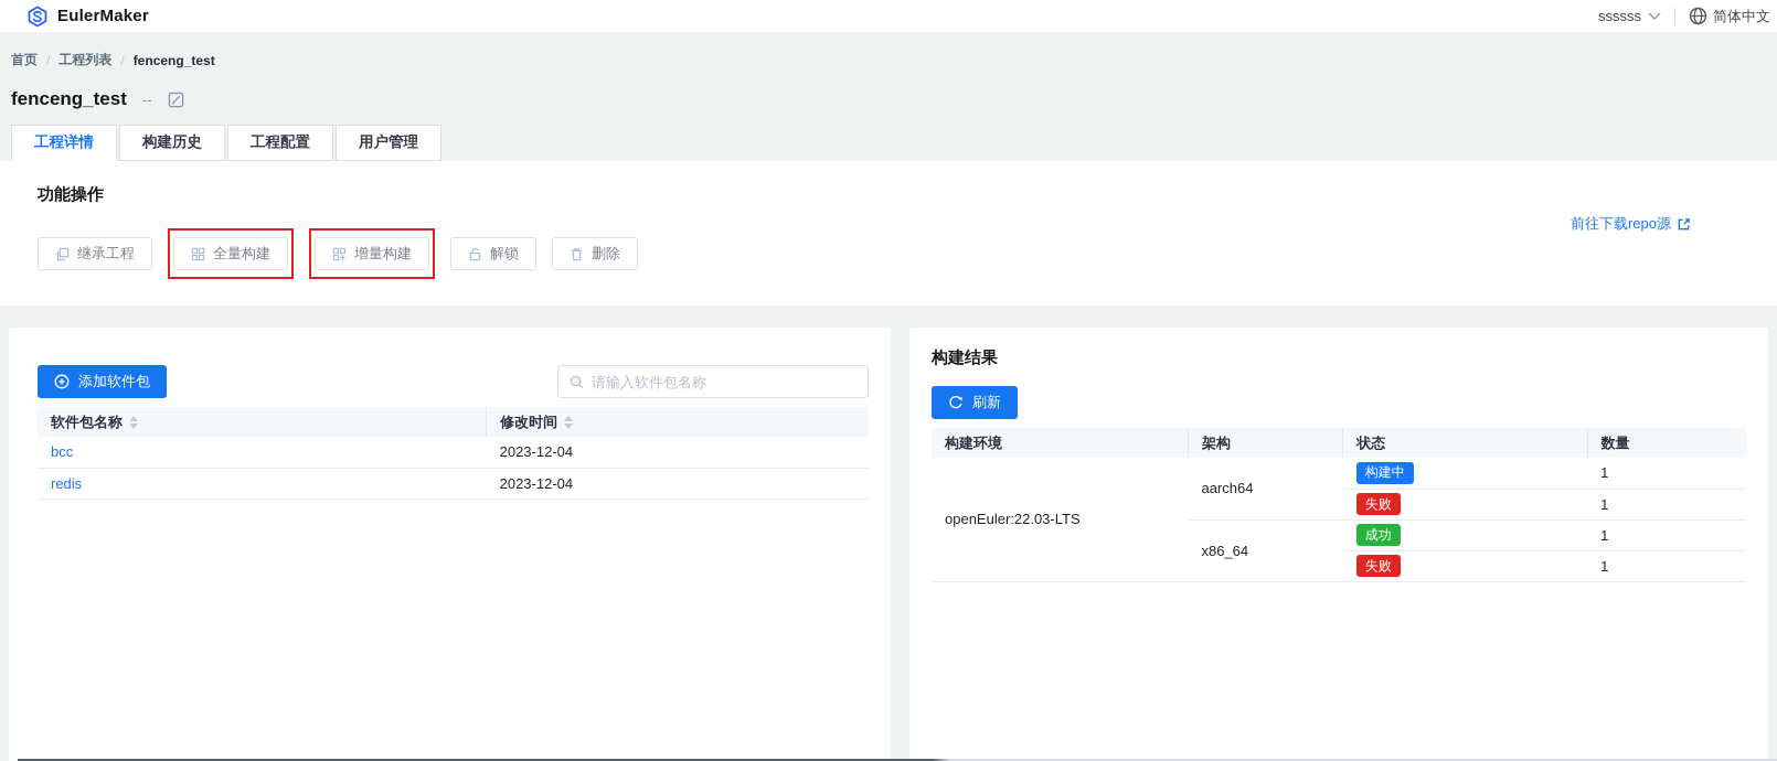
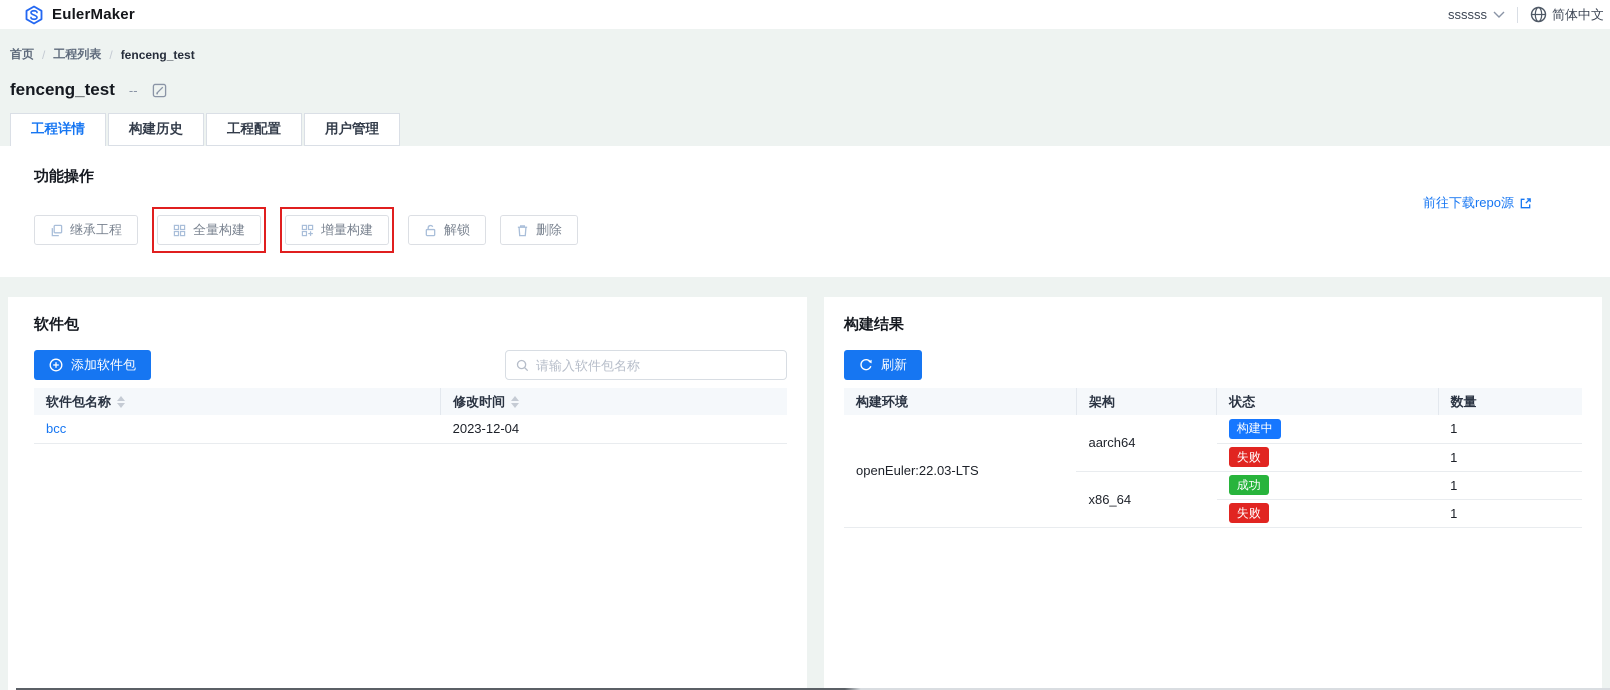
  EulerMaker
  ssssss
  简体中文
  首页
  /
  工程列表
  /
  fenceng_test
  fenceng_test
  --
  工程详情
  构建历史
  工程配置
  用户管理
  功能操作
  前往下载repo源
  继承工程
  全量构建
  增量构建
  解锁
  删除
+ 软件包
  添加软件包
  请输入软件包名称
  软件包名称	修改时间
  bcc	2023-12-04
- redis	2023-12-04
  构建结果
  刷新
  构建环境	架构	状态	数量
  openEuler:22.03-LTS	aarch64	构建中	1
  失败	1
  x86_64	成功	1
  失败	1
